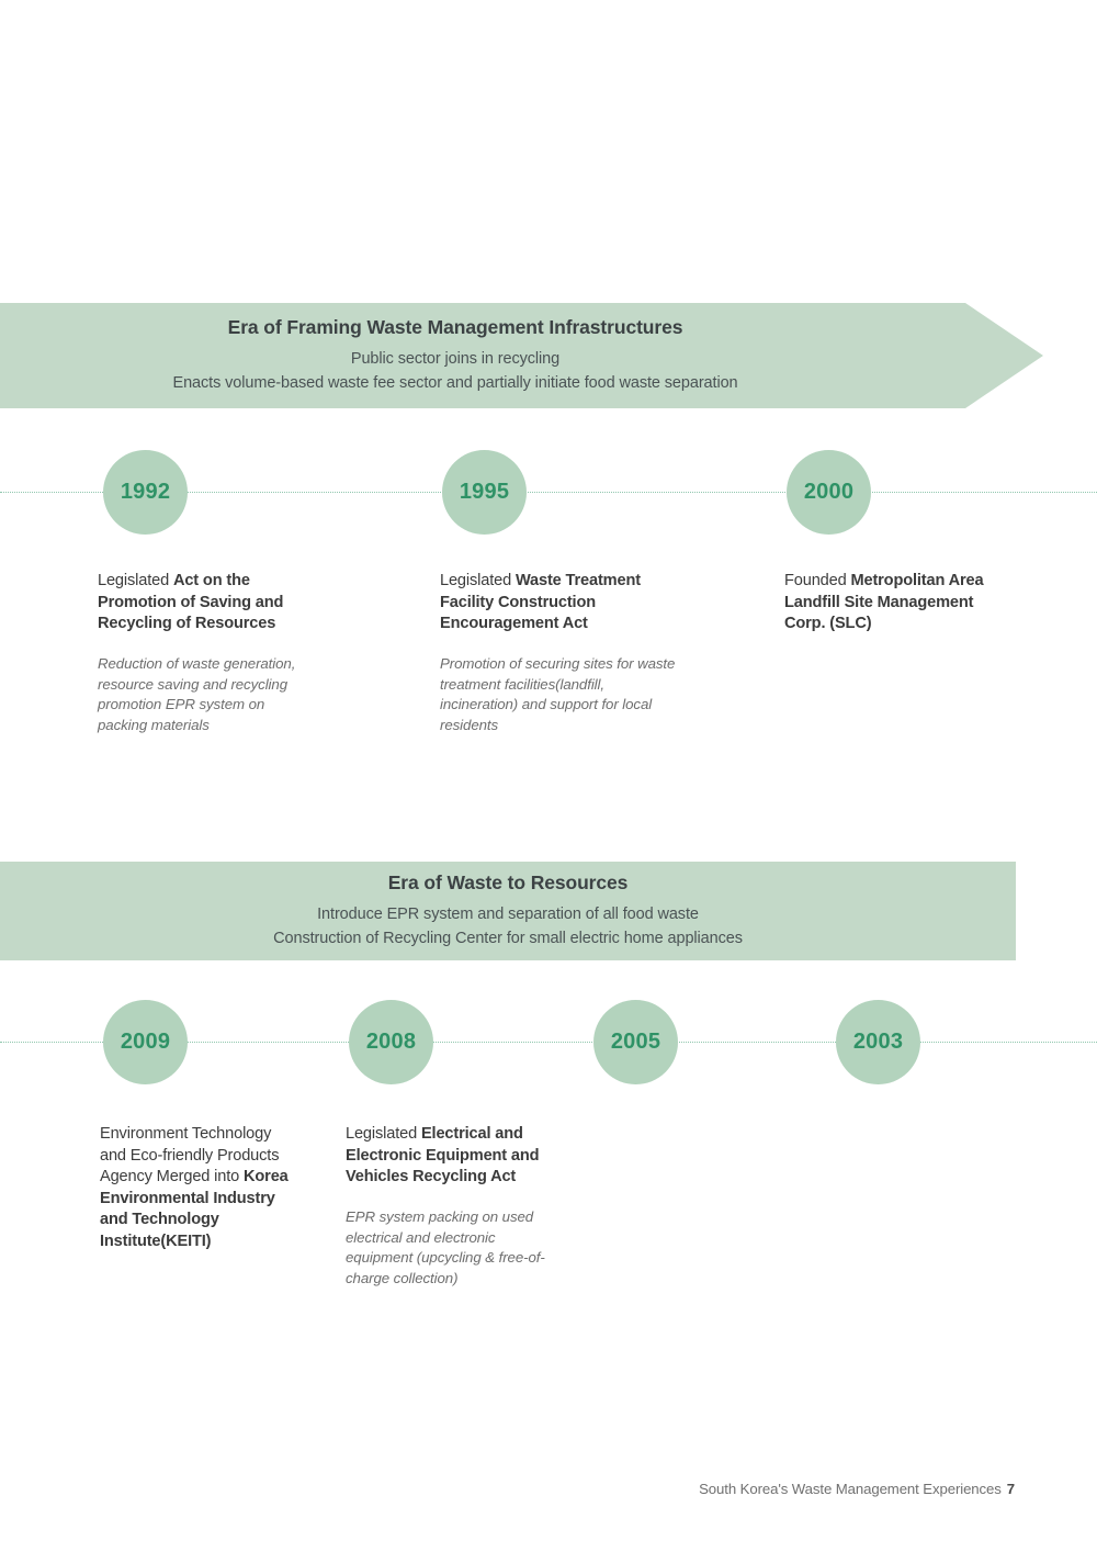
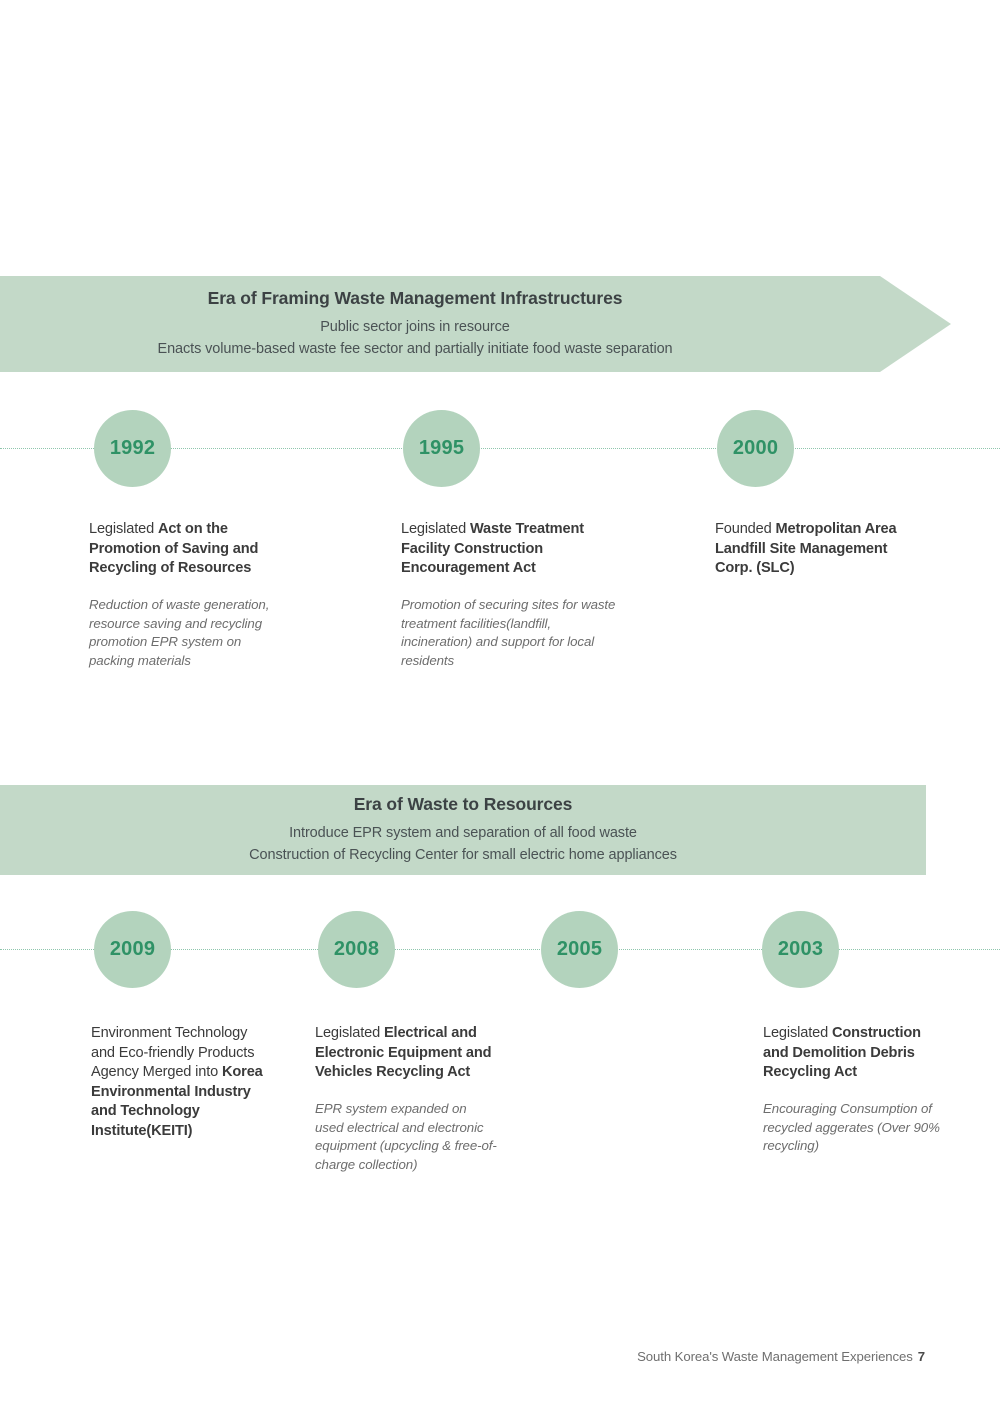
  Era of Framing Waste Management Infrastructures
- Public sector joins in recycling
+ Public sector joins in resource
  Enacts volume-based waste fee sector and partially initiate food waste separation
  1992
  1995
  2000
  Legislated Act on the Promotion of Saving and Recycling of Resources
  Reduction of waste generation, resource saving and recycling promotion EPR system on packing materials
  Legislated Waste Treatment Facility Construction Encouragement Act
  Promotion of securing sites for waste treatment facilities(landfill, incineration) and support for local residents
  Founded Metropolitan Area Landfill Site Management Corp. (SLC)
  Era of Waste to Resources
  Introduce EPR system and separation of all food waste
  Construction of Recycling Center for small electric home appliances
  2009
  2008
  2005
  2003
  Environment Technology and Eco-friendly Products Agency Merged into Korea Environmental Industry and Technology Institute(KEITI)
  Legislated Electrical and Electronic Equipment and Vehicles Recycling Act
- EPR system packing on used electrical and electronic equipment (upcycling & free-of-charge collection)
+ EPR system expanded on used electrical and electronic equipment (upcycling & free-of-charge collection)
+ Legislated Construction and Demolition Debris Recycling Act
+ Encouraging Consumption of recycled aggerates (Over 90% recycling)
  South Korea's Waste Management Experiences 7
